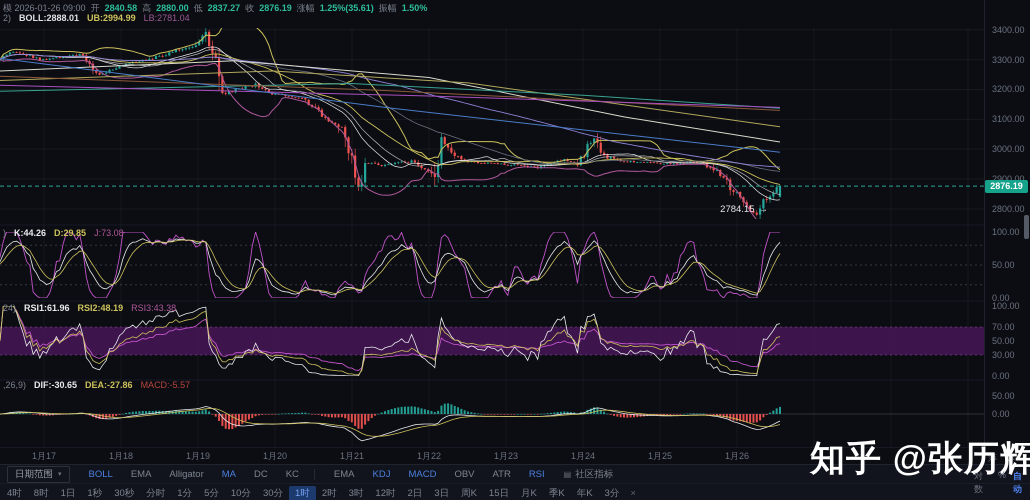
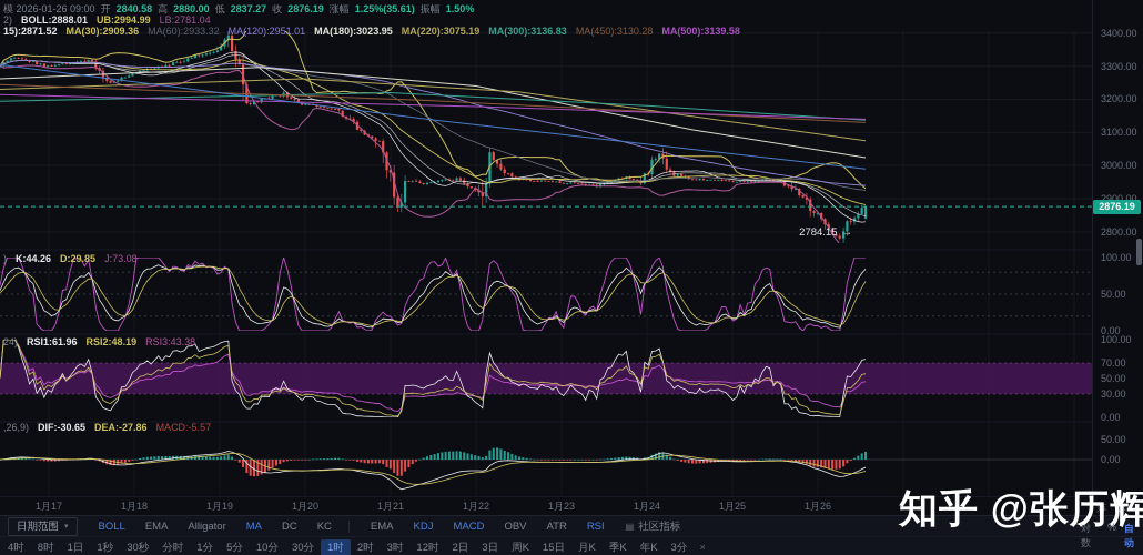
  模 2026-01-26 09:00
  开
  2840.58
  高
  2880.00
  低
  2837.27
  收
  2876.19
  涨幅
  1.25%(35.61)
  振幅
  1.50%
  2)
  BOLL:2888.01
  UB:2994.99
  LB:2781.04
+ 15):2871.52
+ MA(30):2909.36
+ MA(60):2933.32
+ MA(120):2951.01
+ MA(180):3023.95
+ MA(220):3075.19
+ MA(300):3136.83
+ MA(450):3130.28
+ MA(500):3139.58
  )
  K:44.26
  D:29.85
  J:73.08
  24)
  RSI1:61.96
  RSI2:48.19
  RSI3:43.38
  ,26,9)
  DIF:-30.65
  DEA:-27.86
  MACD:-5.57
  3400.00
  3300.00
  3200.00
  3100.00
  3000.00
  2800.00
  100.00
  50.00
  0.00
  100.00
  70.00
  50.00
  30.00
  0.00
  50.00
  0.00
  2876.19
  2784.15
  →
  1月17
  1月18
  1月19
  1月20
  1月21
  1月22
  1月23
  1月24
  1月25
  1月26
  筹
  爆
  对数
  %
  自动
  知乎 @张历辉
  日期范围
  BOLL
  EMA
  Alligator
  MA
  DC
  KC
  EMA
  KDJ
  MACD
  OBV
  ATR
  RSI
  ▤
  社区指标
  4时
  8时
  1日
  1秒
  30秒
  分时
  1分
  5分
  10分
  30分
  1时
  2时
  3时
  12时
  2日
  3日
  周K
  15日
  月K
  季K
  年K
  3分
  ×
